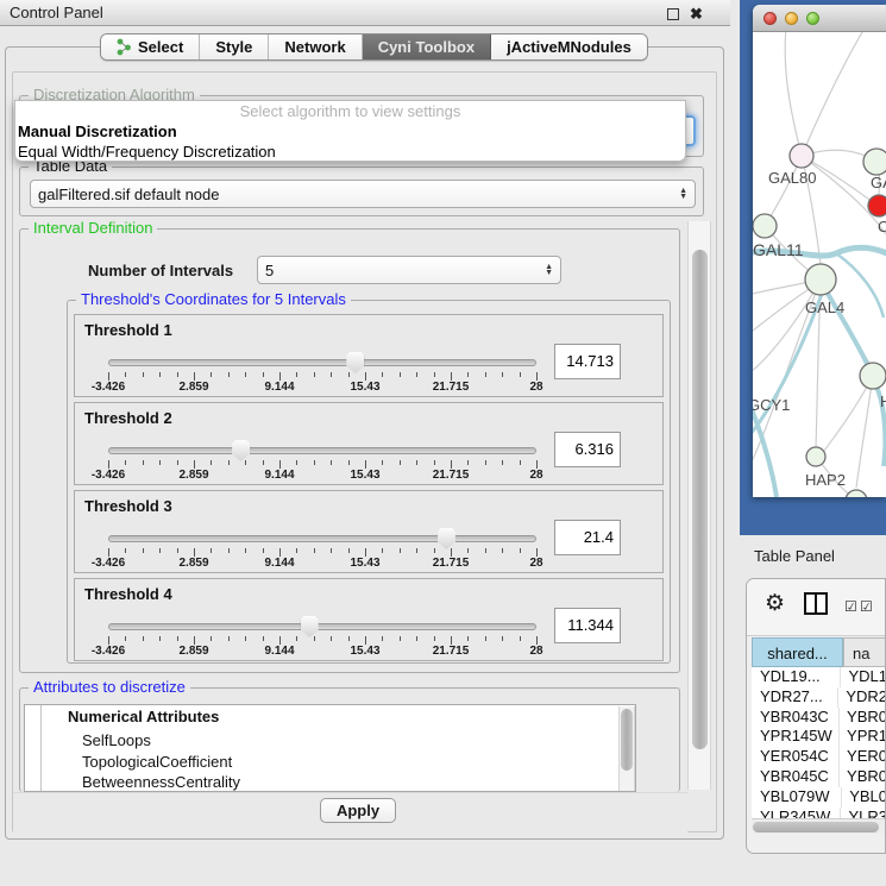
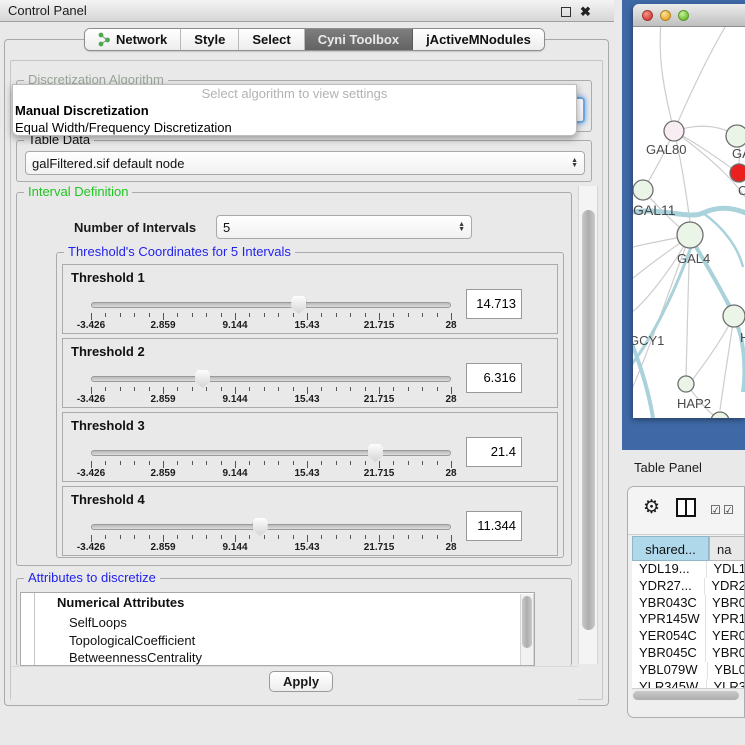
  Control Panel
  ✖
- Select
+ Network
  Style
- Network
+ Select
  Cyni Toolbox
  jActiveMNodules
  Discretization Algorithm
  Select algorithm to view settings
  Manual Discretization
  Equal Width/Frequency Discretization
  Table Data
  galFiltered.sif default node
  Interval Definition
  Number of Intervals
  5
  Threshold's Coordinates for 5 Intervals
  Threshold 1
  -3.426
  2.859
  9.144
  15.43
  21.715
  28
  14.713
  Threshold 2
  -3.426
  2.859
  9.144
  15.43
  21.715
  28
  6.316
  Threshold 3
  -3.426
  2.859
  9.144
  15.43
  21.715
  28
  21.4
  Threshold 4
  -3.426
  2.859
  9.144
  15.43
  21.715
  28
  11.344
  Attributes to discretize
  Numerical Attributes
  SelfLoops
  TopologicalCoefficient
  BetweennessCentrality
  Apply
  GAL80
  C
  GAL11
  GAL4
  GCY1
  HAP2
  Table Panel
  ⚙
  ☑
  ☑
  shared...
  na
  YDL19...
  YDL1
  YDR27...
  YDR2
  YBR043C
  YBR0
  YPR145W
  YPR1
  YER054C
  YER0
  YBR045C
  YBR0
  YBL079W
  YBL0
  YLR345W
  YLR3
